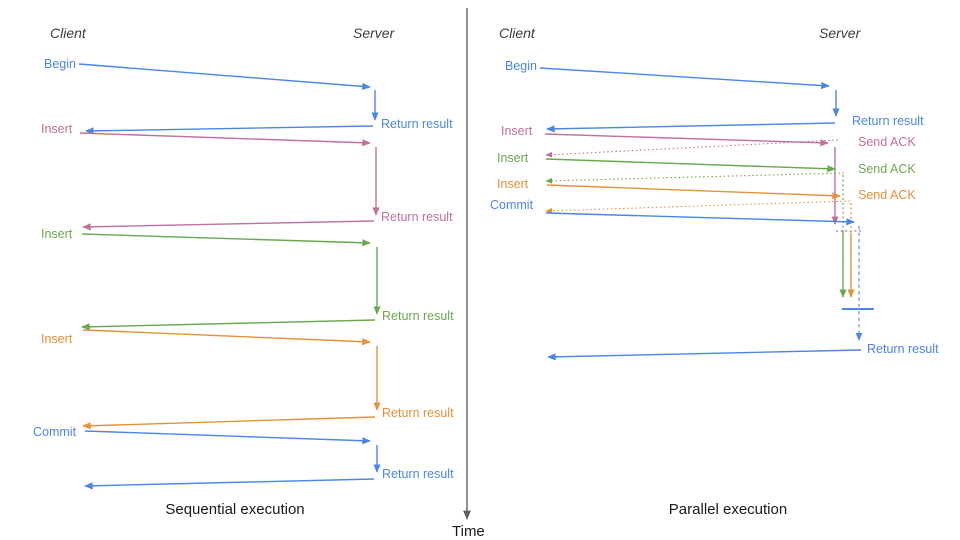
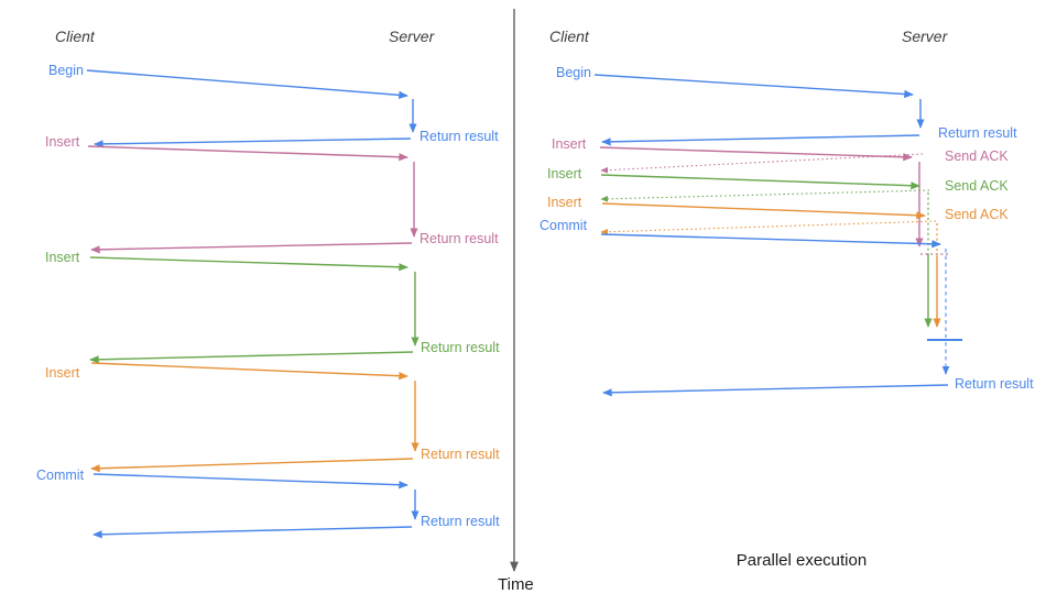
  Client
  Server
  Client
  Server
  Begin
  Return result
  Insert
  Return result
  Insert
  Return result
  Insert
  Return result
  Commit
  Return result
  Begin
  Return result
  Insert
  Send ACK
  Insert
  Send ACK
  Insert
  Send ACK
  Commit
  Return result
- Sequential execution
  Parallel execution
  Time
